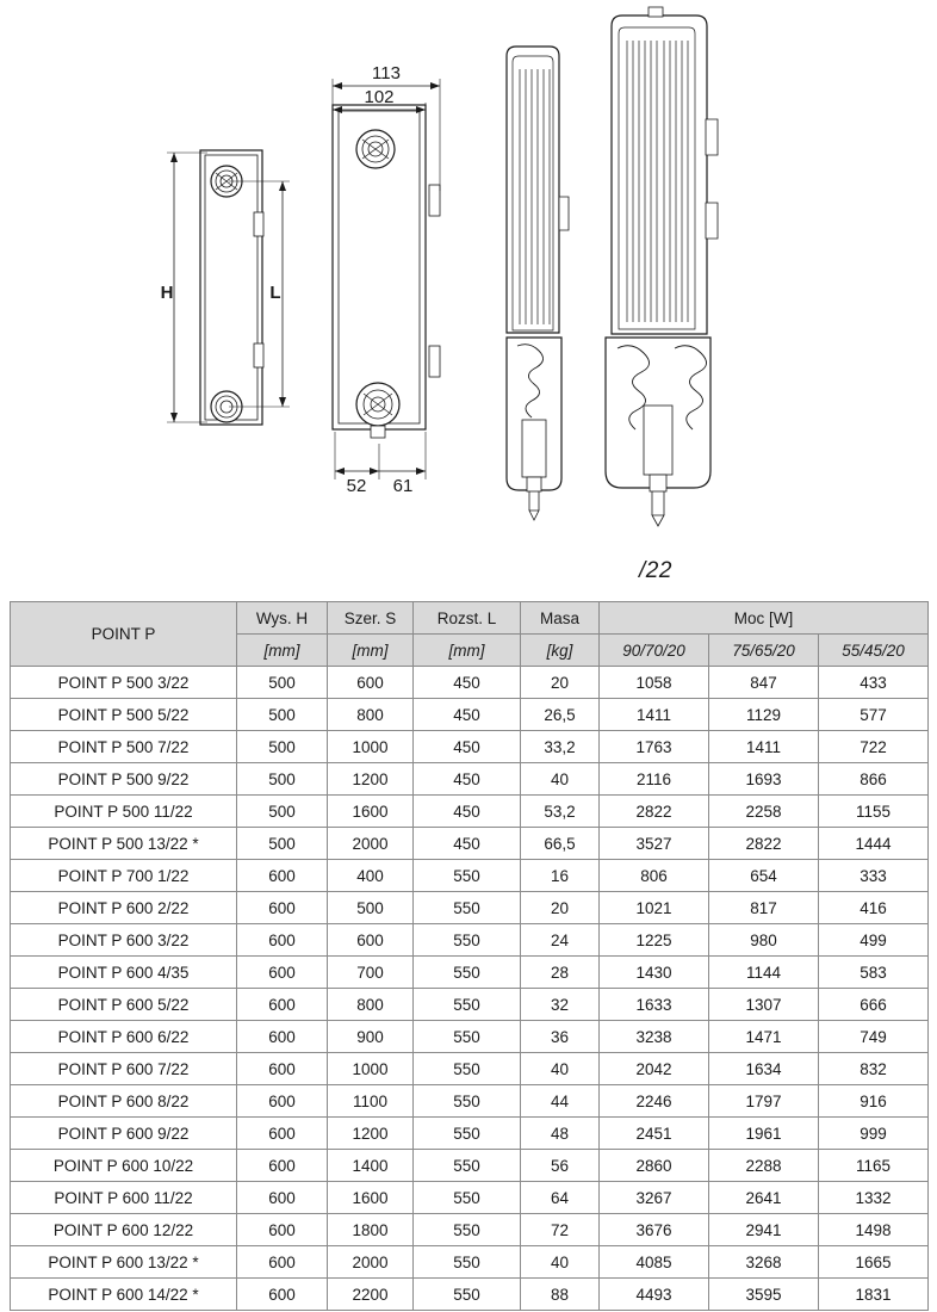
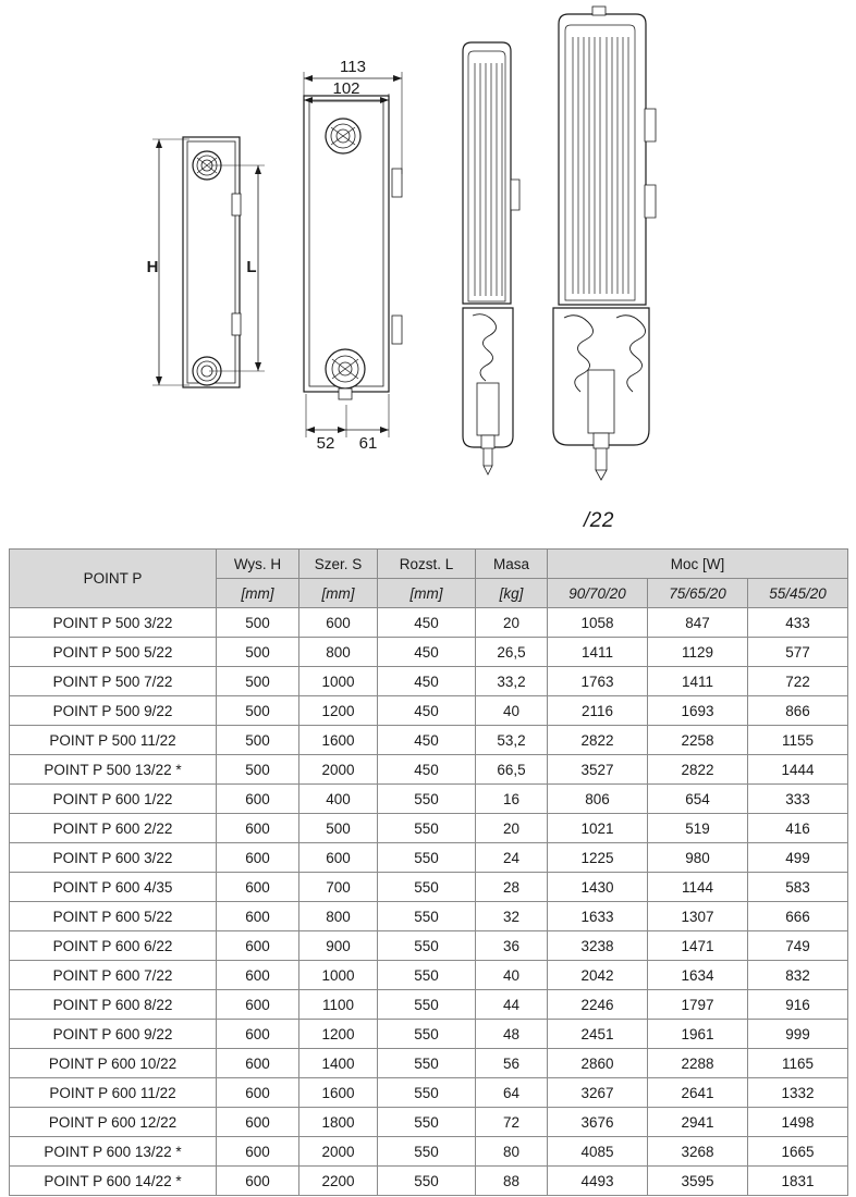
  113
  102
  52
  61
  H
  L
  /22
  POINT P	Wys. H	Szer. S	Rozst. L	Masa	Moc [W]
  [mm]	[mm]	[mm]	[kg]	90/70/20	75/65/20	55/45/20
  POINT P 500 3/22	500	600	450	20	1058	847	433
  POINT P 500 5/22	500	800	450	26,5	1411	1129	577
  POINT P 500 7/22	500	1000	450	33,2	1763	1411	722
  POINT P 500 9/22	500	1200	450	40	2116	1693	866
  POINT P 500 11/22	500	1600	450	53,2	2822	2258	1155
  POINT P 500 13/22 *	500	2000	450	66,5	3527	2822	1444
- POINT P 700 1/22	600	400	550	16	806	654	333
+ POINT P 600 1/22	600	400	550	16	806	654	333
- POINT P 600 2/22	600	500	550	20	1021	817	416
+ POINT P 600 2/22	600	500	550	20	1021	519	416
  POINT P 600 3/22	600	600	550	24	1225	980	499
  POINT P 600 4/35	600	700	550	28	1430	1144	583
  POINT P 600 5/22	600	800	550	32	1633	1307	666
  POINT P 600 6/22	600	900	550	36	3238	1471	749
  POINT P 600 7/22	600	1000	550	40	2042	1634	832
  POINT P 600 8/22	600	1100	550	44	2246	1797	916
  POINT P 600 9/22	600	1200	550	48	2451	1961	999
  POINT P 600 10/22	600	1400	550	56	2860	2288	1165
  POINT P 600 11/22	600	1600	550	64	3267	2641	1332
  POINT P 600 12/22	600	1800	550	72	3676	2941	1498
- POINT P 600 13/22 *	600	2000	550	40	4085	3268	1665
+ POINT P 600 13/22 *	600	2000	550	80	4085	3268	1665
  POINT P 600 14/22 *	600	2200	550	88	4493	3595	1831
